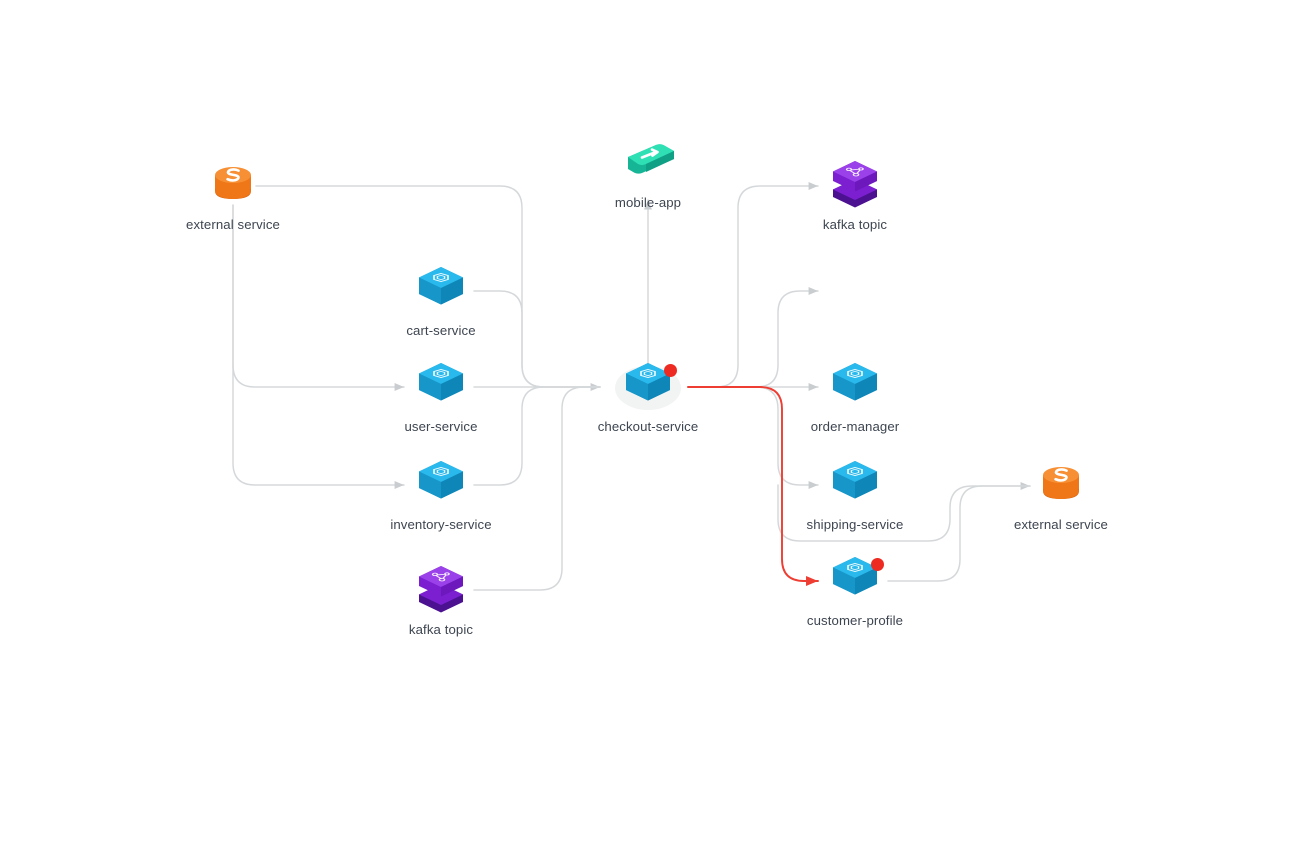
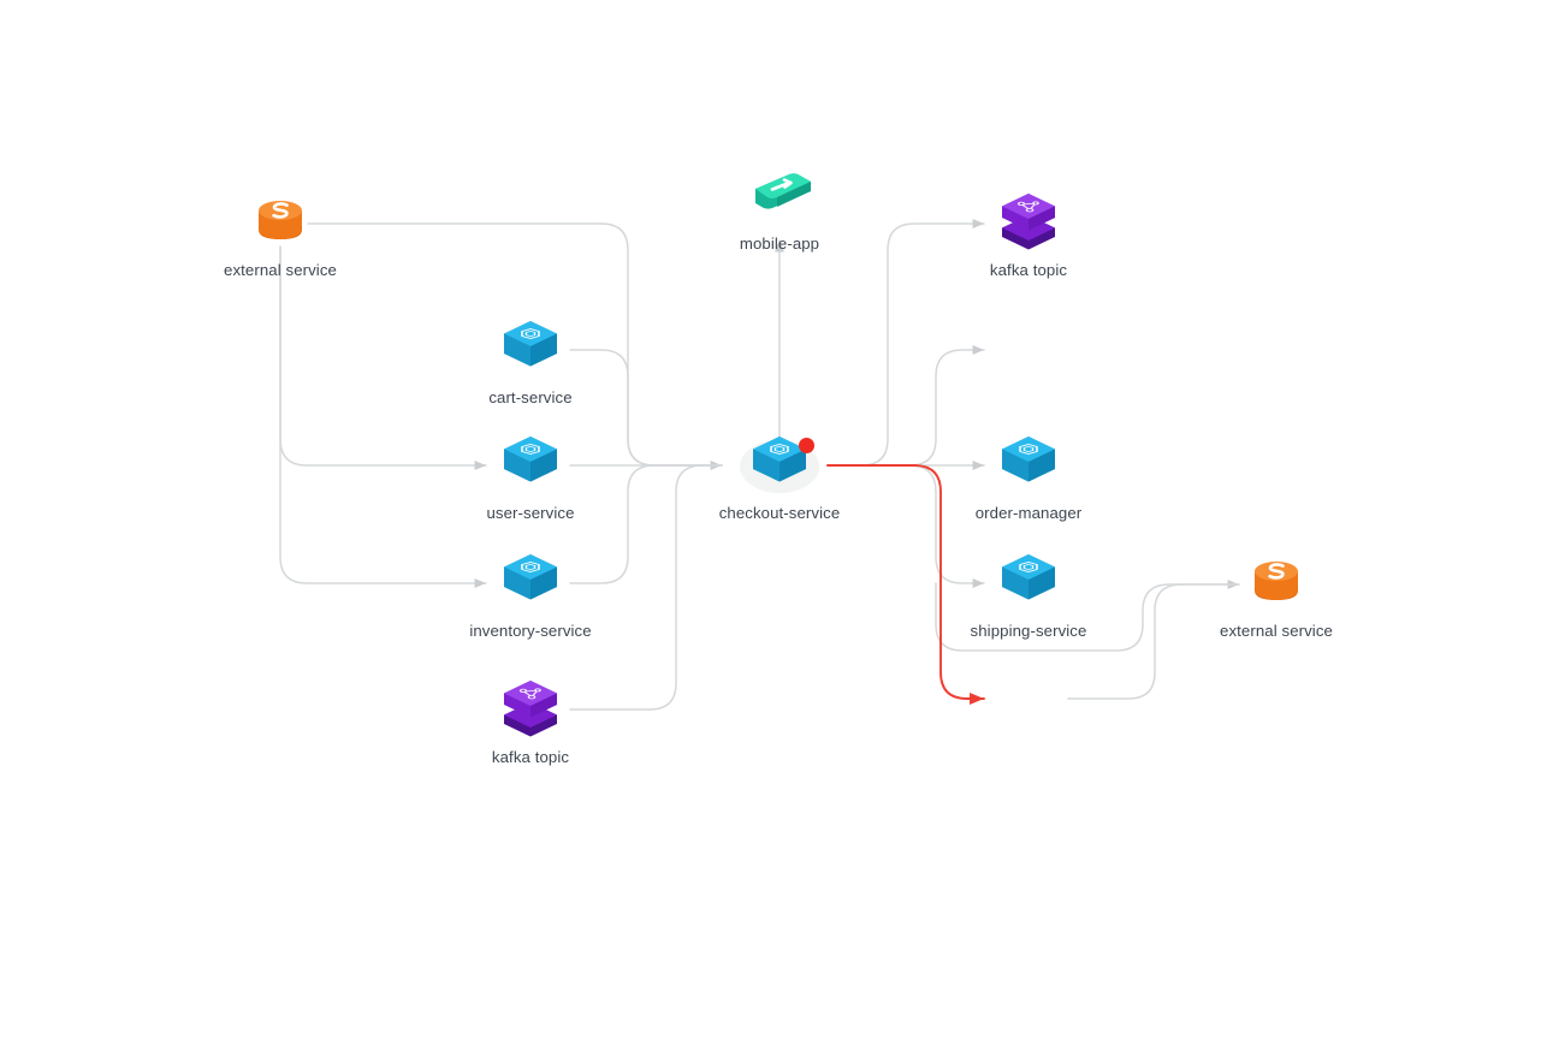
  external service
  cart-service
  user-service
  inventory-service
  kafka topic
  mobile-app
  checkout-service
  kafka topic
  order-manager
  shipping-service
- customer-profile
  external service
